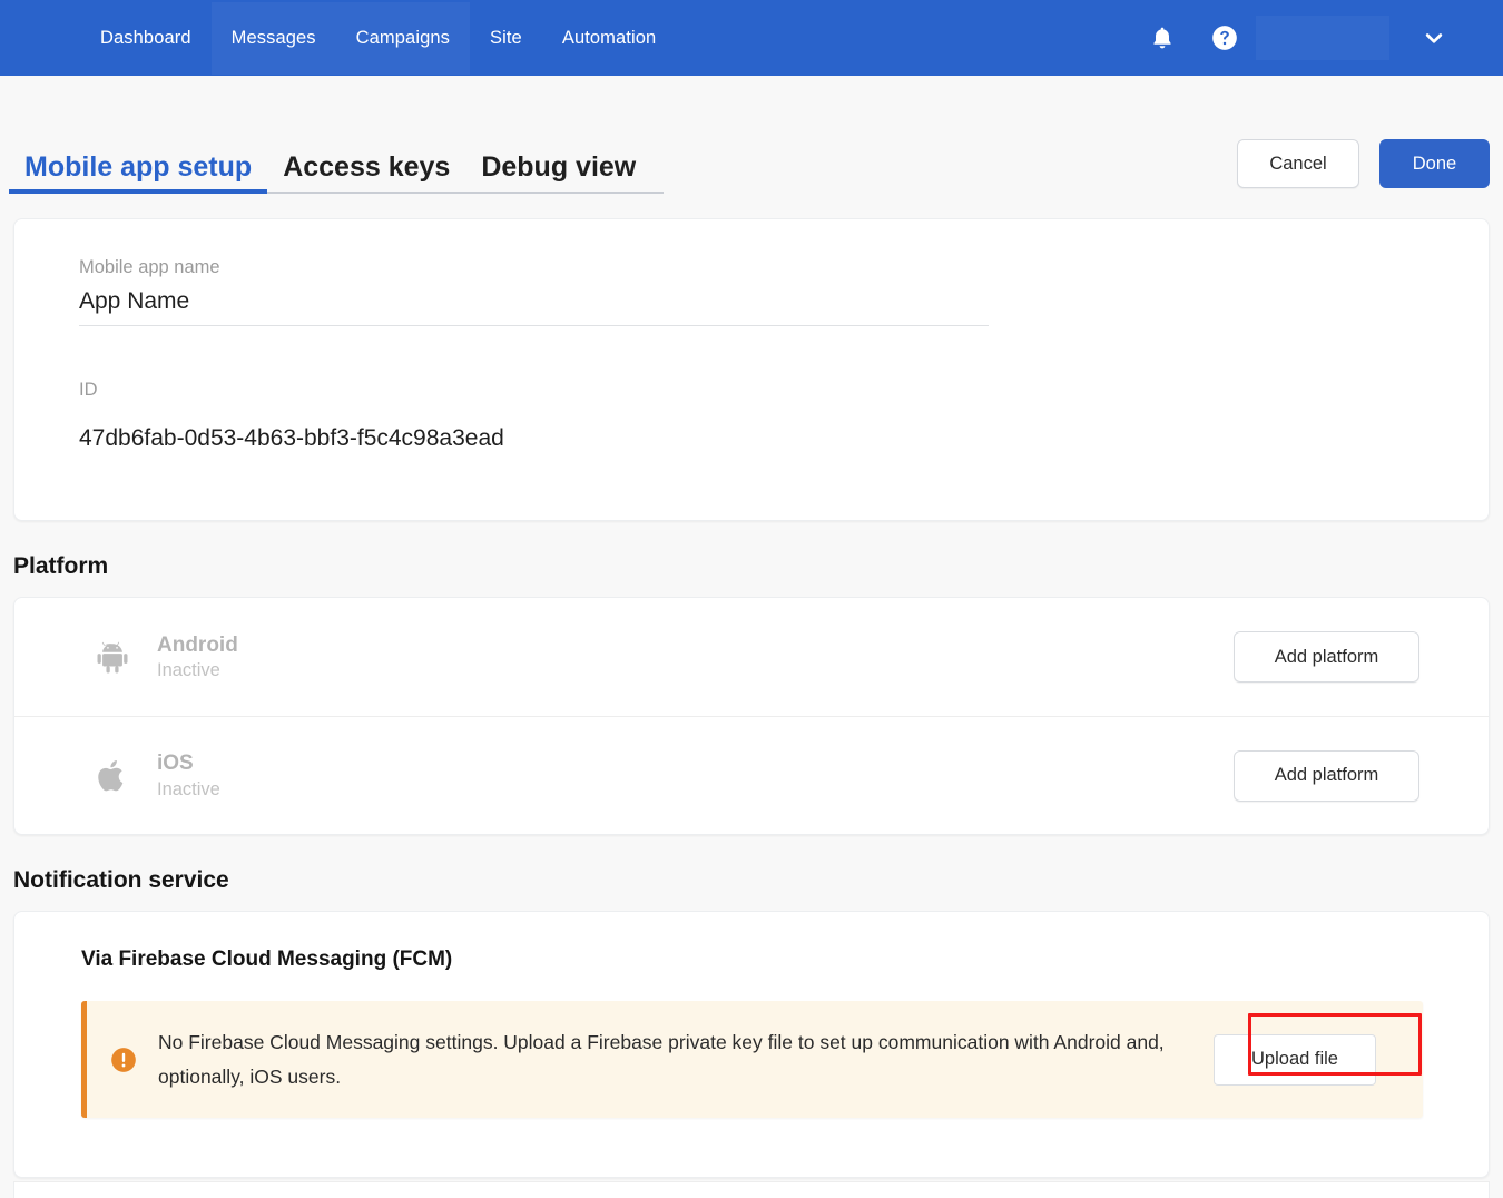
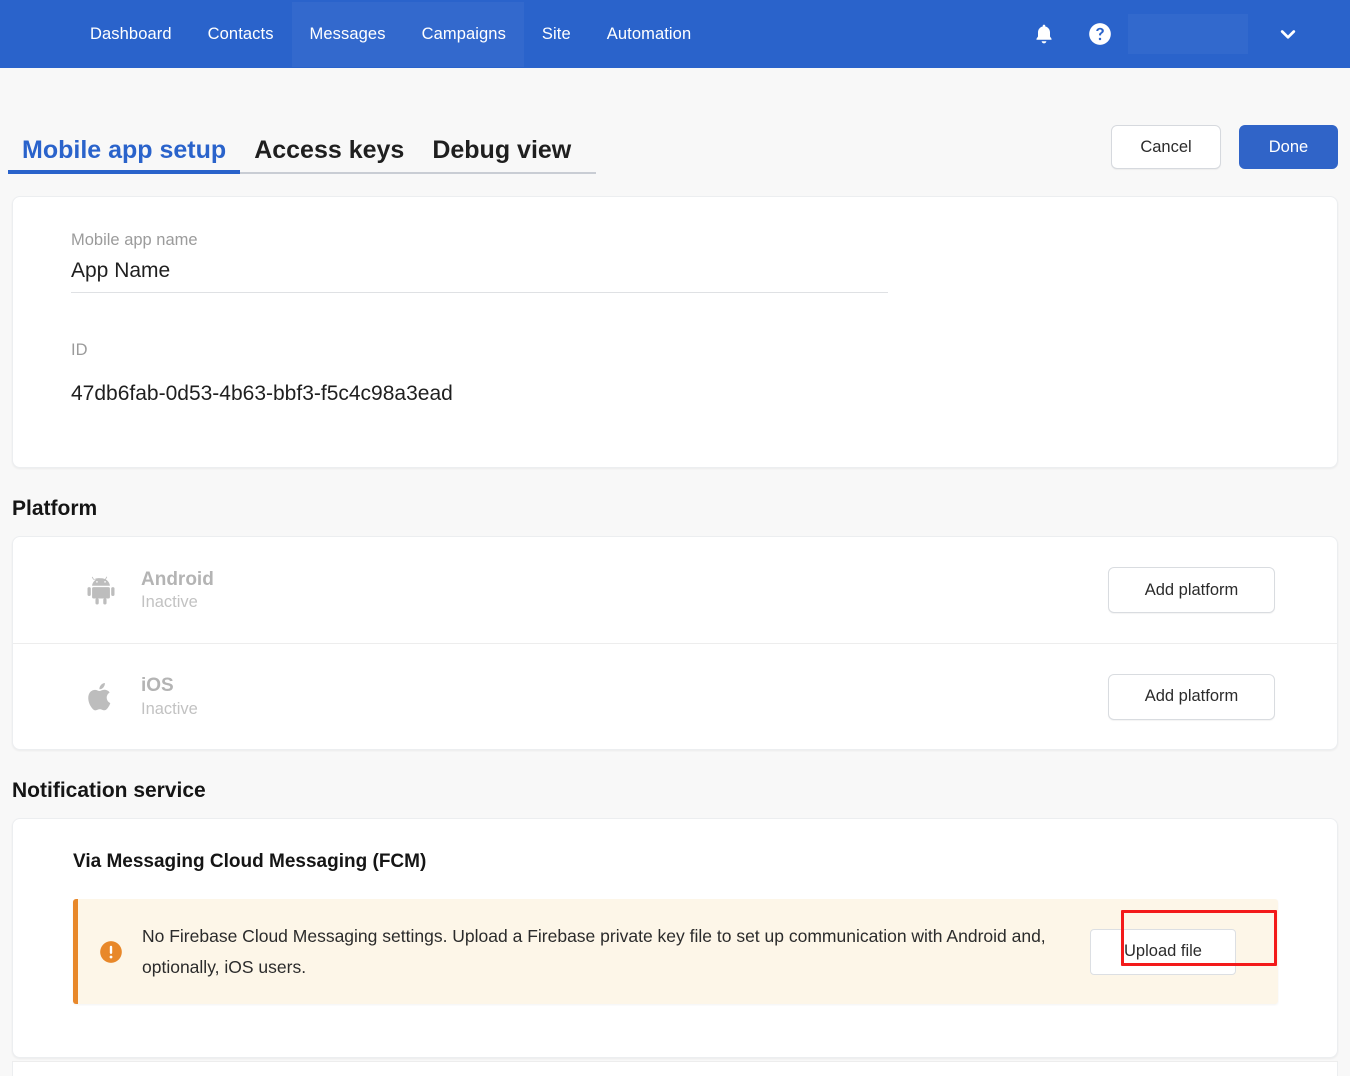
  Dashboard
+ Contacts
  Messages
  Campaigns
  Site
  Automation
  Mobile app setup
  Access keys
  Debug view
  Cancel
  Done
  Mobile app name
  App Name
  ID
  47db6fab-0d53-4b63-bbf3-f5c4c98a3ead
  Platform
  Android
  Inactive
  Add platform
  iOS
  Inactive
  Add platform
  Notification service
- Via Firebase Cloud Messaging (FCM)
+ Via Messaging Cloud Messaging (FCM)
  No Firebase Cloud Messaging settings. Upload a Firebase private key file to set up communication with Android and, optionally, iOS users.
  Upload file
